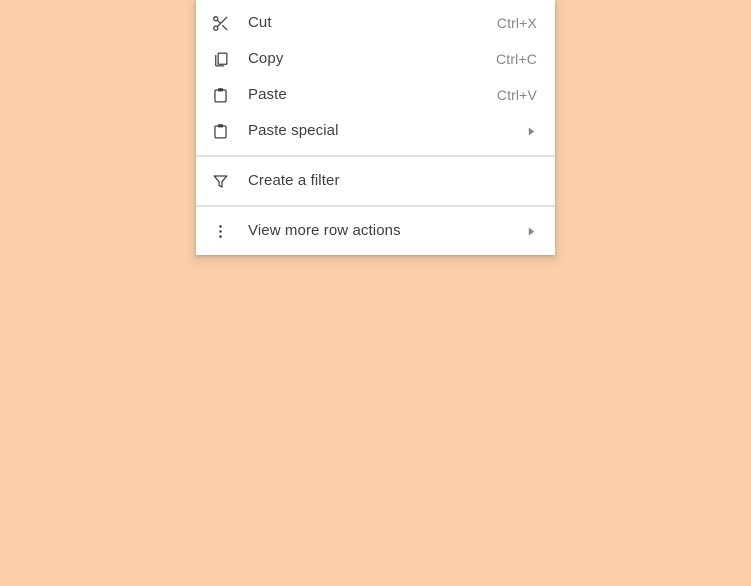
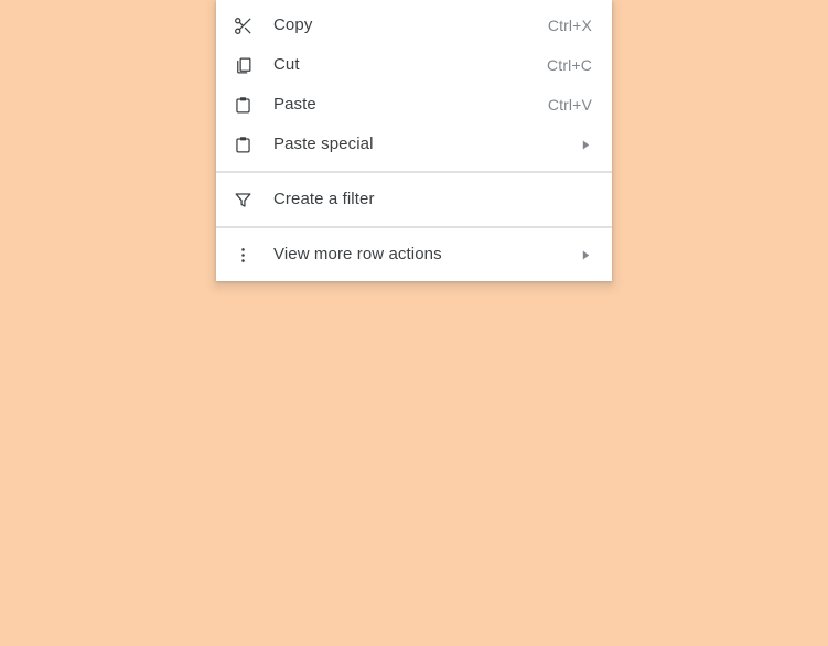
- Cut
+ Copy
  Ctrl+X
- Copy
+ Cut
  Ctrl+C
  Paste
  Ctrl+V
  Paste special
  Create a filter
  View more row actions
